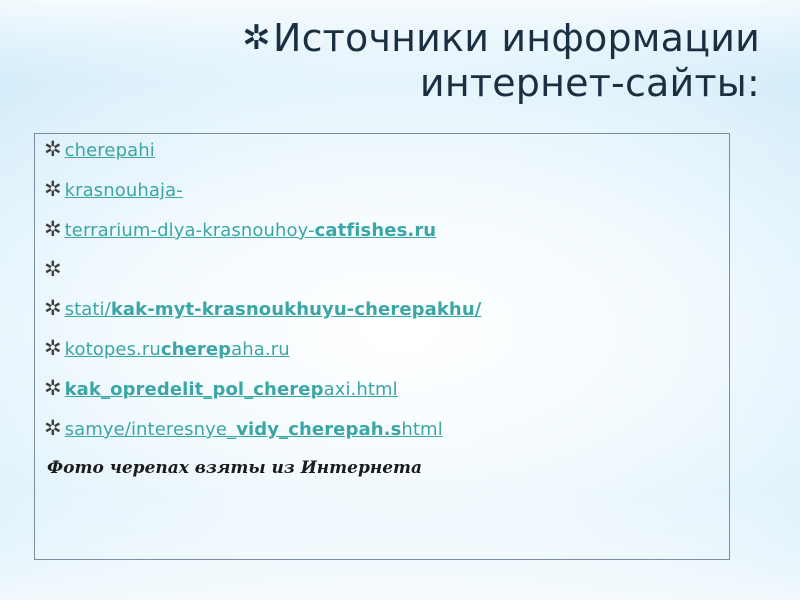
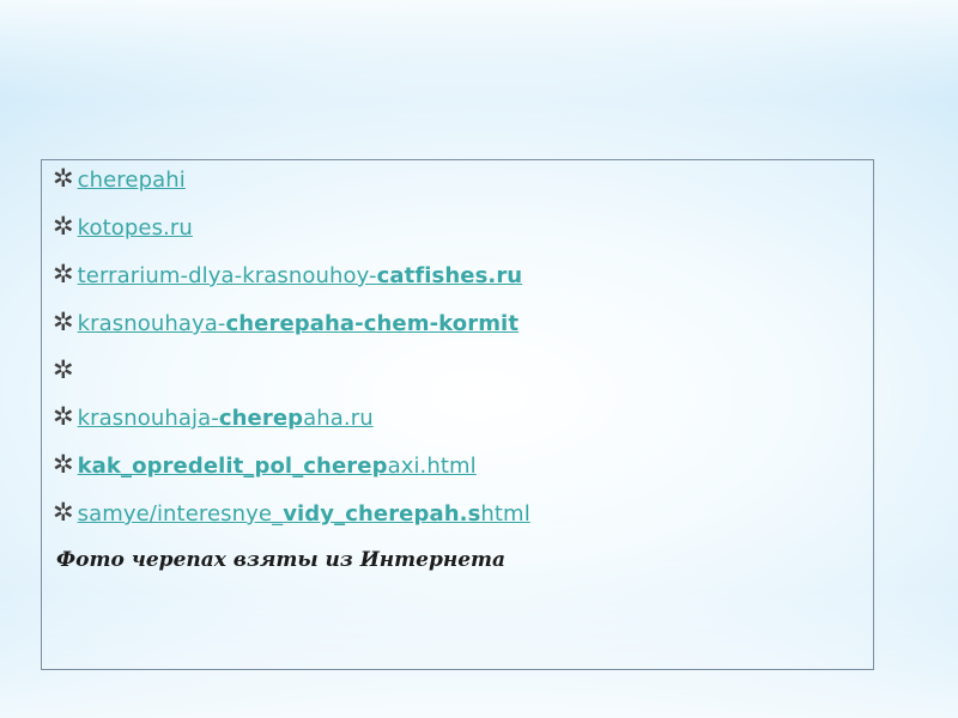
- ✲Источники информации
- интернет-сайты:
  ✲
  cherepahi
  ✲
- krasnouhaja-
+ kotopes.ru
  ✲
  terrarium-dlya-krasnouhoy-catfishes.ru
  ✲
+ krasnouhaya-cherepaha-chem-kormit
  ✲
- stati/kak-myt-krasnoukhuyu-cherepakhu/
  ✲
- kotopes.rucherepaha.ru
+ krasnouhaja-cherepaha.ru
  ✲
  kak_opredelit_pol_cherepaxi.html
  ✲
  samye/interesnye_vidy_cherepah.shtml
  Фото черепах взяты из Интернета
